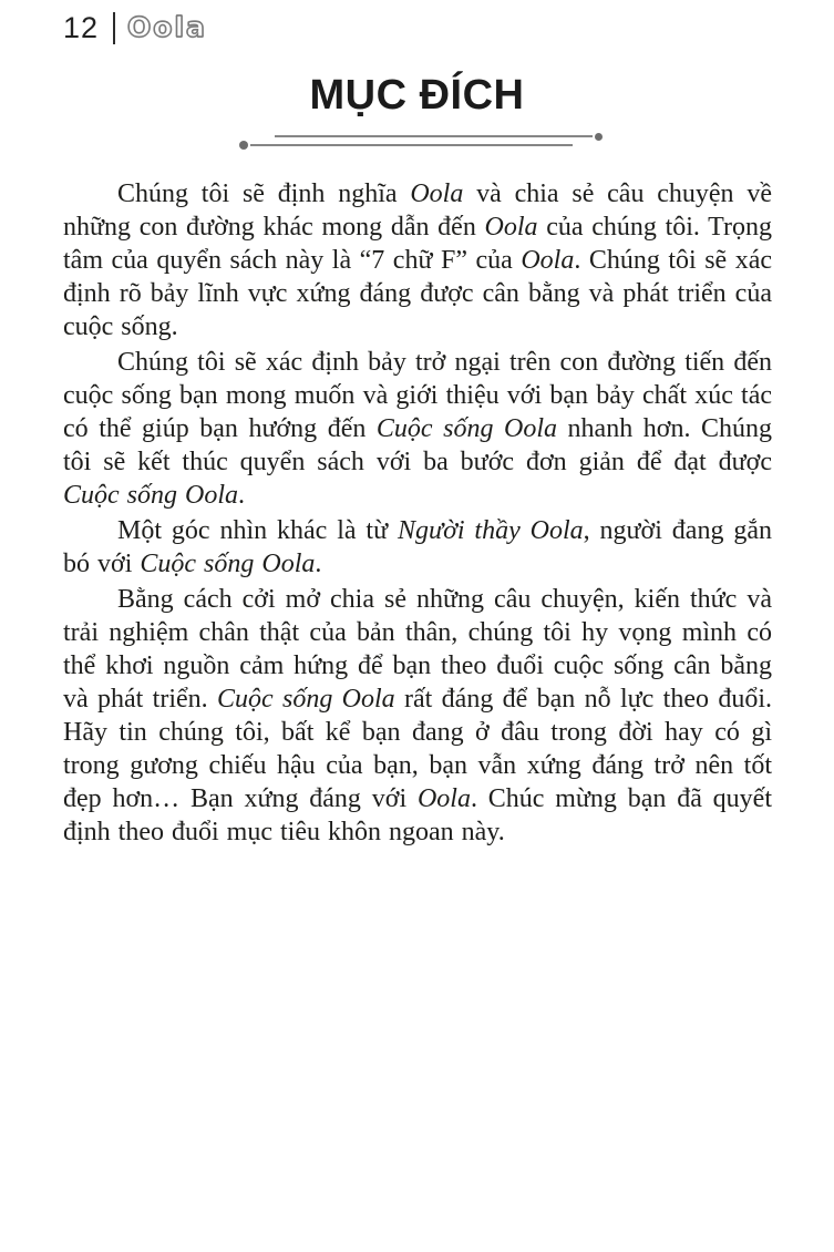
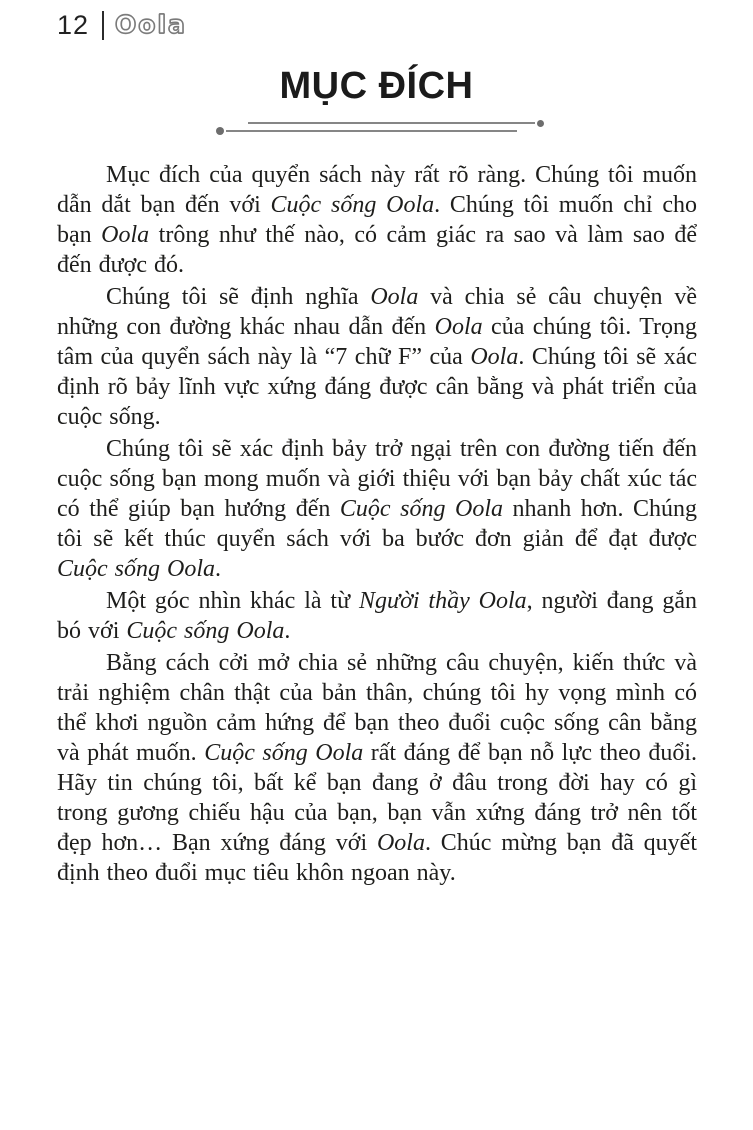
  12
  Oola
  MỤC ĐÍCH
+ Mục đích của quyển sách này rất rõ ràng. Chúng tôi muốn dẫn dắt bạn đến với Cuộc sống Oola. Chúng tôi muốn chỉ cho bạn Oola trông như thế nào, có cảm giác ra sao và làm sao để đến được đó.
- Chúng tôi sẽ định nghĩa Oola và chia sẻ câu chuyện về những con đường khác mong dẫn đến Oola của chúng tôi. Trọng tâm của quyển sách này là “7 chữ F” của Oola. Chúng tôi sẽ xác định rõ bảy lĩnh vực xứng đáng được cân bằng và phát triển của cuộc sống.
+ Chúng tôi sẽ định nghĩa Oola và chia sẻ câu chuyện về những con đường khác nhau dẫn đến Oola của chúng tôi. Trọng tâm của quyển sách này là “7 chữ F” của Oola. Chúng tôi sẽ xác định rõ bảy lĩnh vực xứng đáng được cân bằng và phát triển của cuộc sống.
  Chúng tôi sẽ xác định bảy trở ngại trên con đường tiến đến cuộc sống bạn mong muốn và giới thiệu với bạn bảy chất xúc tác có thể giúp bạn hướng đến Cuộc sống Oola nhanh hơn. Chúng tôi sẽ kết thúc quyển sách với ba bước đơn giản để đạt được Cuộc sống Oola.
  Một góc nhìn khác là từ Người thầy Oola, người đang gắn bó với Cuộc sống Oola.
- Bằng cách cởi mở chia sẻ những câu chuyện, kiến thức và trải nghiệm chân thật của bản thân, chúng tôi hy vọng mình có thể khơi nguồn cảm hứng để bạn theo đuổi cuộc sống cân bằng và phát triển. Cuộc sống Oola rất đáng để bạn nỗ lực theo đuổi. Hãy tin chúng tôi, bất kể bạn đang ở đâu trong đời hay có gì trong gương chiếu hậu của bạn, bạn vẫn xứng đáng trở nên tốt đẹp hơn… Bạn xứng đáng với Oola. Chúc mừng bạn đã quyết định theo đuổi mục tiêu khôn ngoan này.
+ Bằng cách cởi mở chia sẻ những câu chuyện, kiến thức và trải nghiệm chân thật của bản thân, chúng tôi hy vọng mình có thể khơi nguồn cảm hứng để bạn theo đuổi cuộc sống cân bằng và phát muốn. Cuộc sống Oola rất đáng để bạn nỗ lực theo đuổi. Hãy tin chúng tôi, bất kể bạn đang ở đâu trong đời hay có gì trong gương chiếu hậu của bạn, bạn vẫn xứng đáng trở nên tốt đẹp hơn… Bạn xứng đáng với Oola. Chúc mừng bạn đã quyết định theo đuổi mục tiêu khôn ngoan này.
